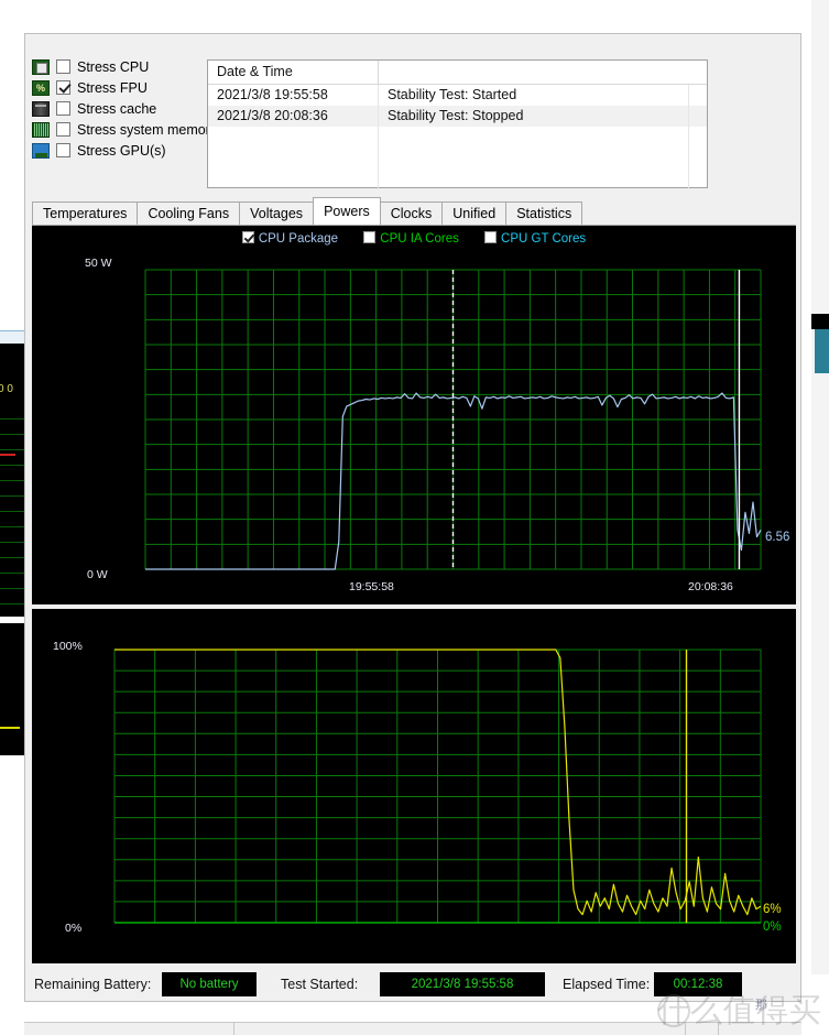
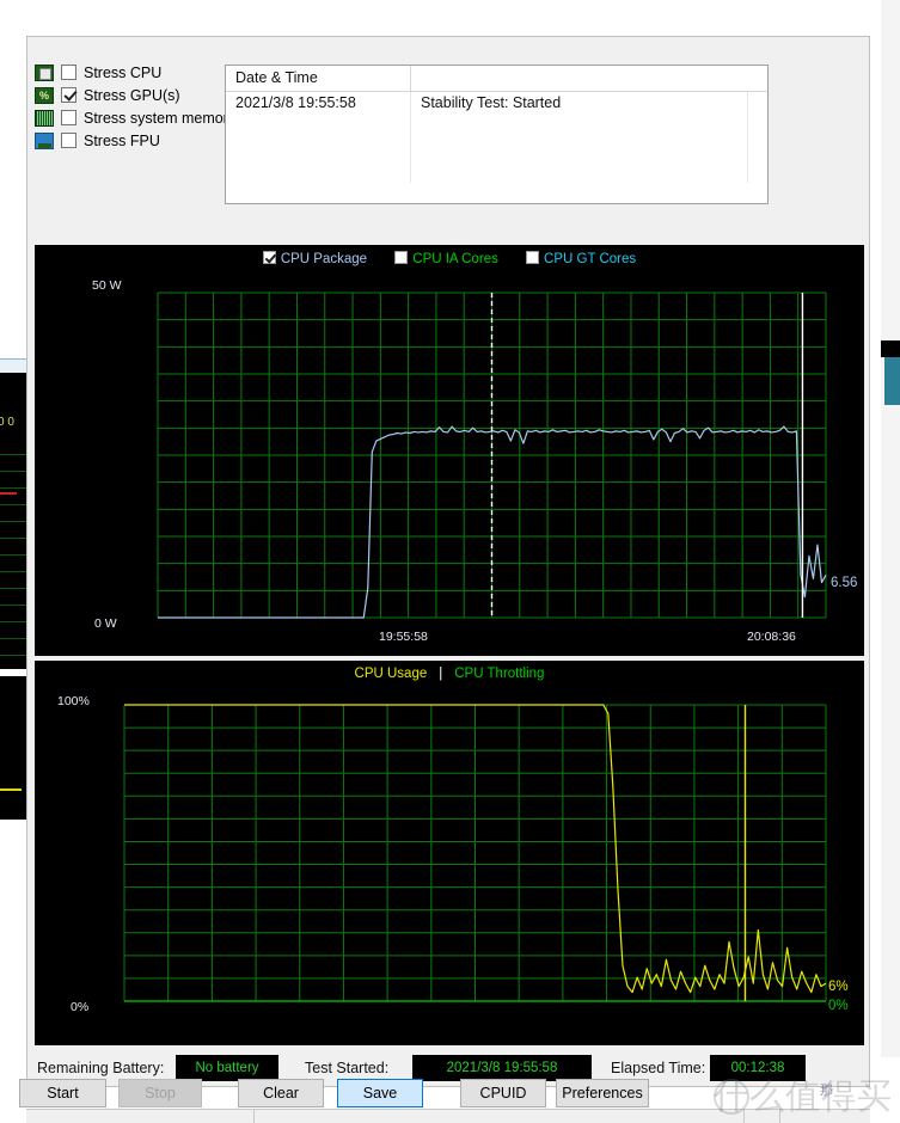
  0 0
  Stress CPU
  %
- Stress FPU
+ Stress GPU(s)
- Stress cache
  Stress system memo
- Stress GPU(s)
+ Stress FPU
  Date & Time
  2021/3/8 19:55:58
  Stability Test: Started
- 2021/3/8 20:08:36
- Stability Test: Stopped
- Temperatures
- Cooling Fans
- Voltages
- Powers
- Clocks
- Unified
- Statistics
  CPU Package CPU IA Cores CPU GT Cores
  50 W
  0 W
  19:55:58
  20:08:36
  6.56
+ CPU Usage | CPU Throttling
  100%
  0%
  6%
  0%
  Remaining Battery:
  No battery
  Test Started:
  2021/3/8 19:55:58
  Elapsed Time:
  00:12:38
+ Start
+ Stop
+ Clear
+ Save
+ CPUID
+ Preferences
  什么值得买
  那
